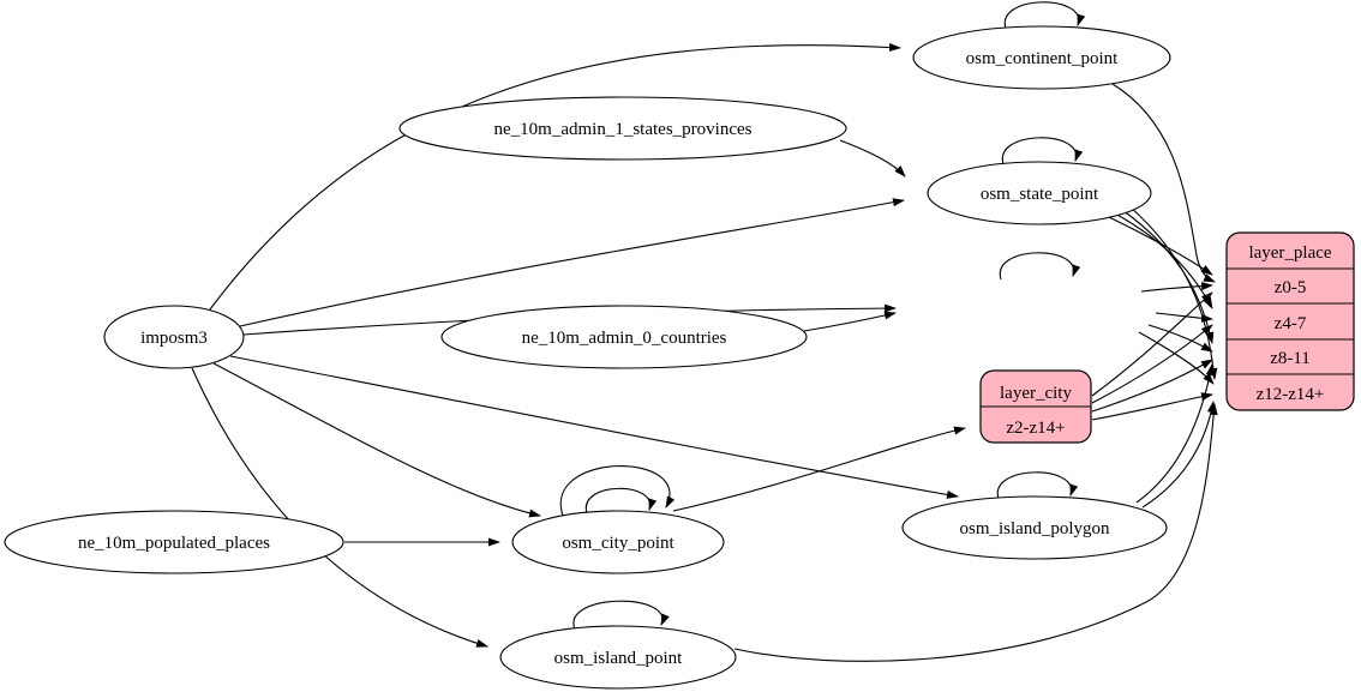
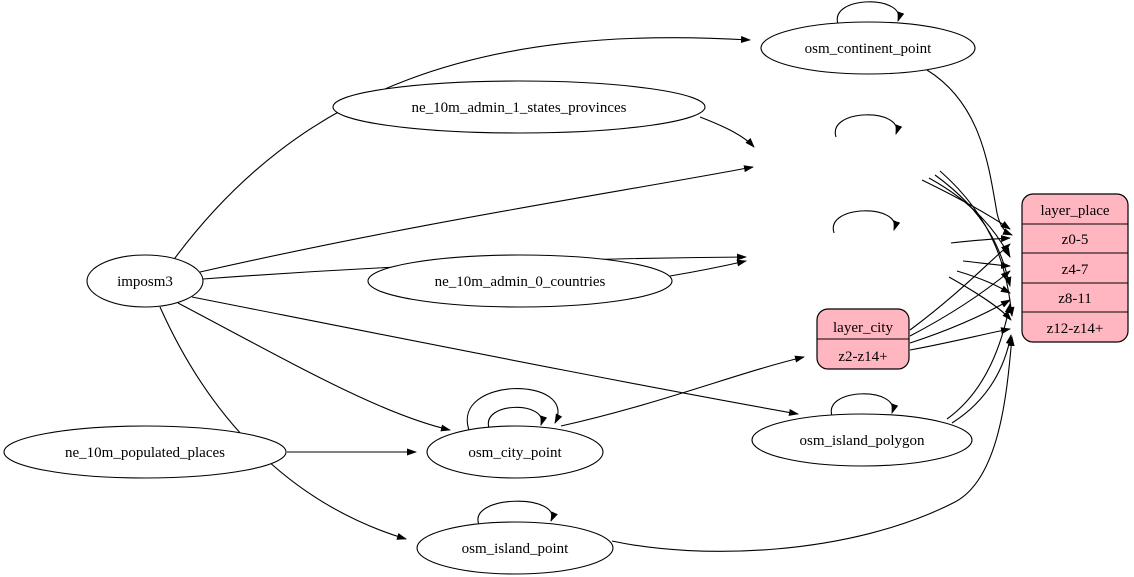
  imposm3
  ne_10m_admin_1_states_provinces
  ne_10m_admin_0_countries
  ne_10m_populated_places
  osm_continent_point
- osm_state_point
  osm_city_point
  osm_island_polygon
  osm_island_point
  layer_city
  z2-z14+
  layer_place
  z0-5
  z4-7
  z8-11
  z12-z14+
